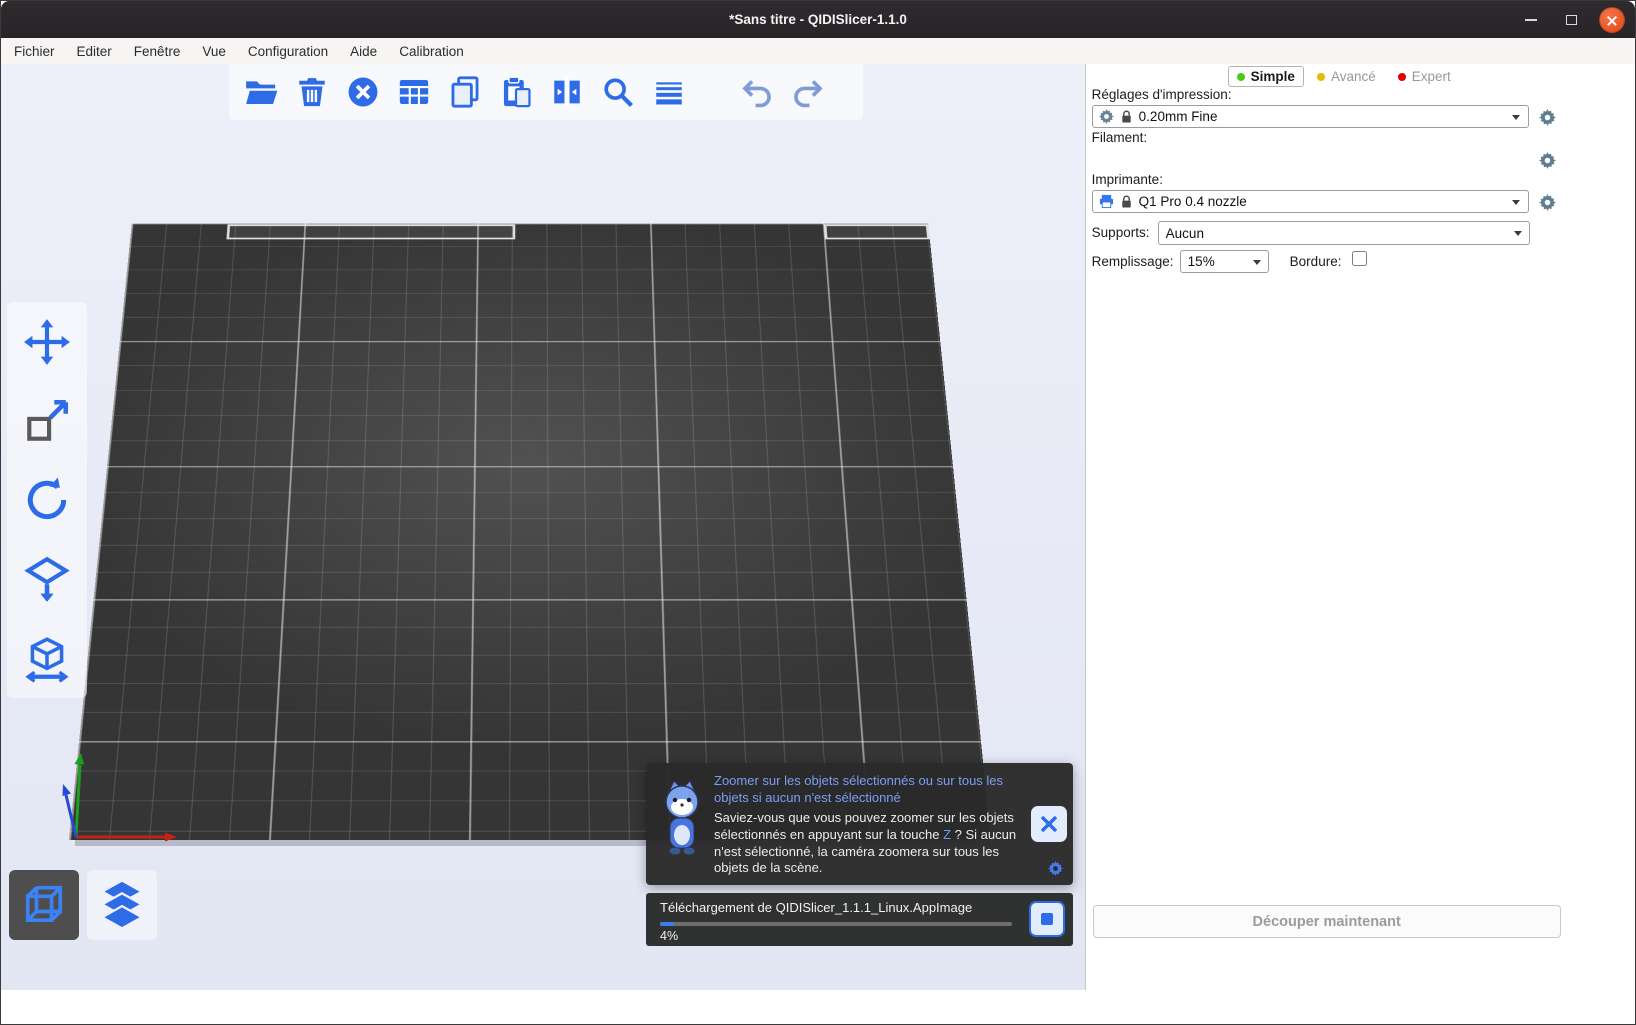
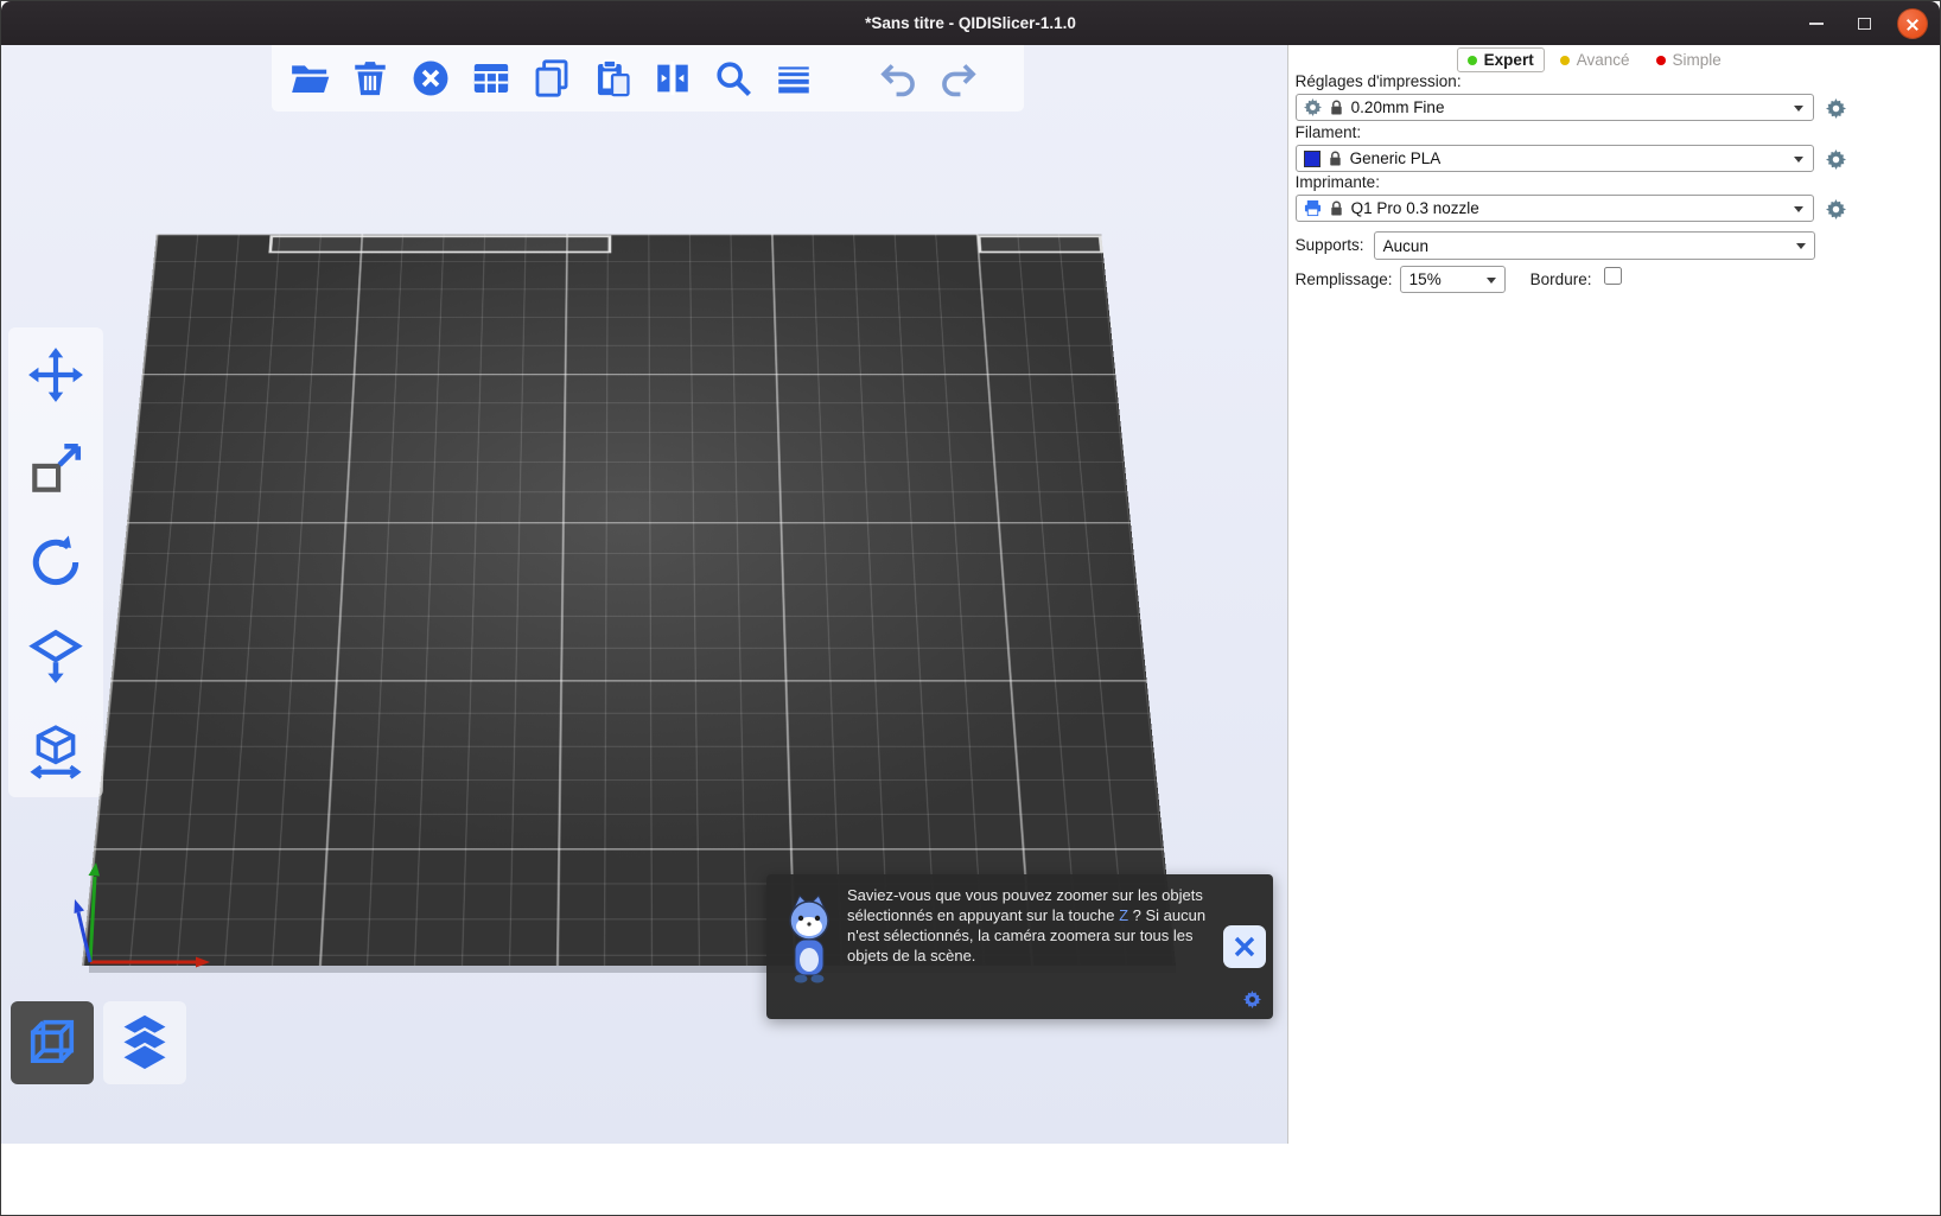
  *Sans titre - QIDISlicer-1.1.0
- Fichier
- Editer
- Fenêtre
- Vue
- Configuration
- Aide
- Calibration
- Zoomer sur les objets sélectionnés ou sur tous les objets si aucun n'est sélectionné
- Saviez-vous que vous pouvez zoomer sur les objets sélectionnés en appuyant sur la touche Z ? Si aucun n'est sélectionné, la caméra zoomera sur tous les objets de la scène.
+ Saviez-vous que vous pouvez zoomer sur les objets sélectionnés en appuyant sur la touche Z ? Si aucun n'est sélectionnés, la caméra zoomera sur tous les objets de la scène.
- Téléchargement de QIDISlicer_1.1.1_Linux.AppImage
- 4%
- Simple
+ Expert
  Avancé
- Expert
+ Simple
  Réglages d'impression:
  0.20mm Fine
  Filament:
+ Generic PLA
  Imprimante:
- Q1 Pro 0.4 nozzle
+ Q1 Pro 0.3 nozzle
  Supports:
  Aucun
  Remplissage:
  15%
  Bordure:
- Découper maintenant
